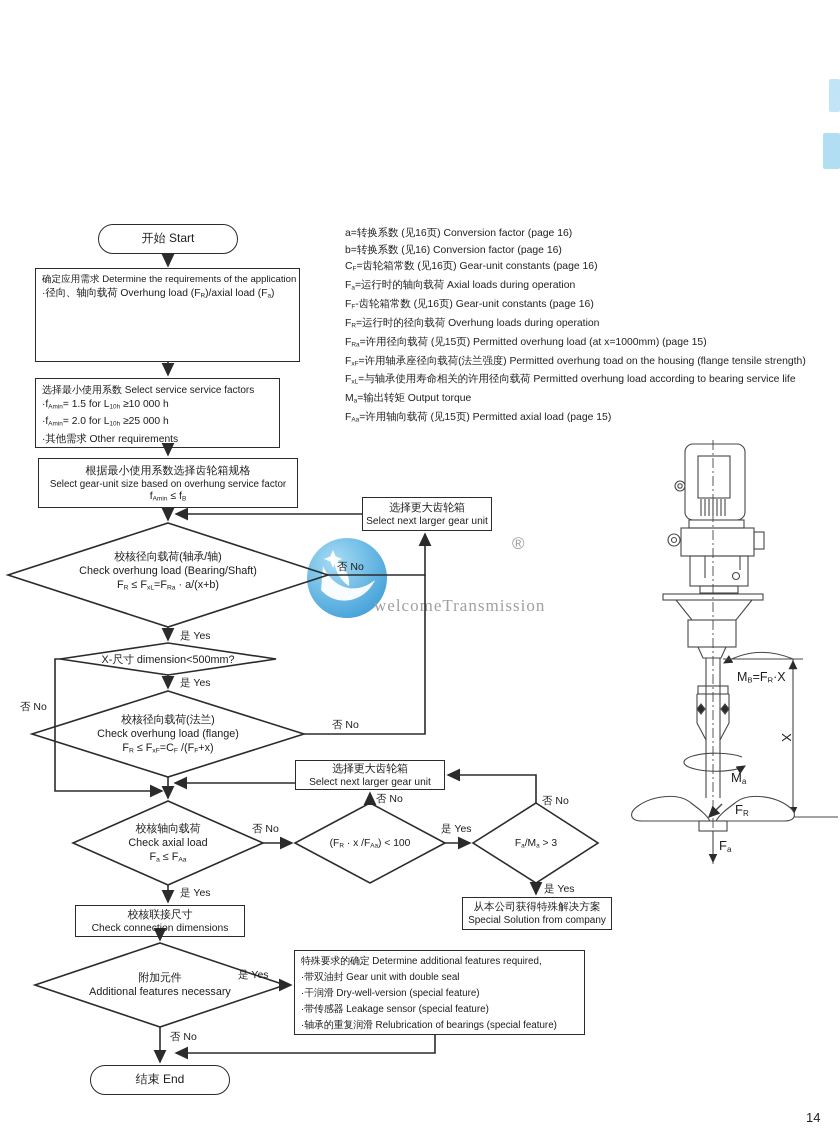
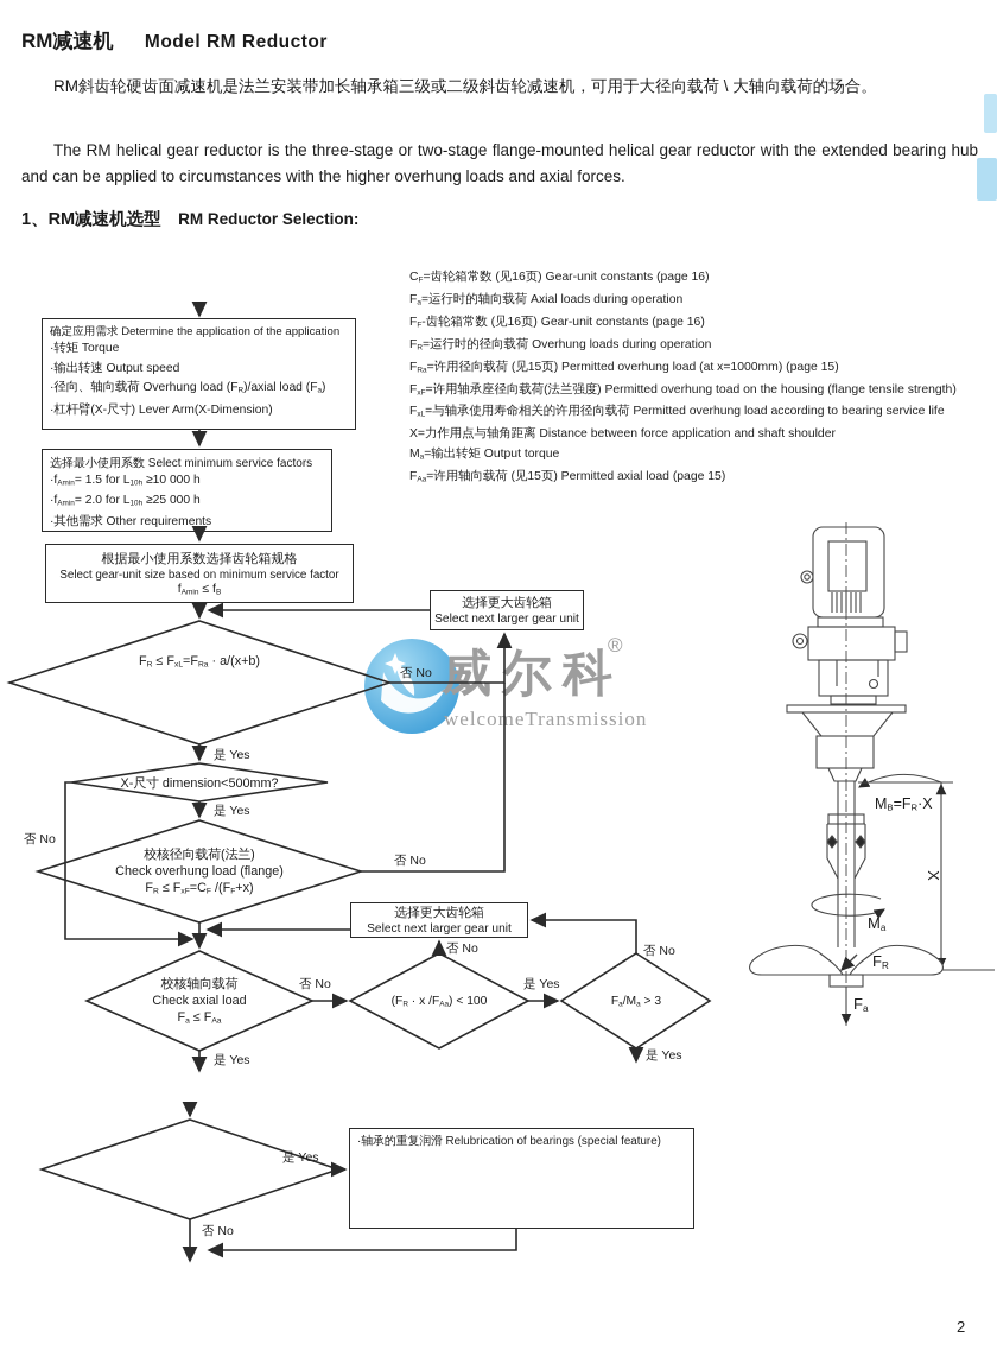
+ RM减速机 Model RM Reductor
+ RM斜齿轮硬齿面减速机是法兰安装带加长轴承箱三级或二级斜齿轮减速机，可用于大径向载荷 \ 大轴向载荷的场合。
+ The RM helical gear reductor is the three-stage or two-stage flange-mounted helical gear reductor with the extended bearing hub and can be applied to circumstances with the higher overhung loads and axial forces.
+ 1、RM减速机选型 RM Reductor Selection:
+ 威尔科
  ®
  welcomeTransmission
- a=转换系数 (见16页) Conversion factor (page 16)
- b=转换系数 (见16) Conversion factor (page 16)
  C =齿轮箱常数 (见16页) Gear-unit constants (page 16)
  F =运行时的轴向载荷 Axial loads during operation
  F -齿轮箱常数 (见16页) Gear-unit constants (page 16)
  F =运行时的径向载荷 Overhung loads during operation
  F =许用径向载荷 (见15页) Permitted overhung load (at x=1000mm) (page 15)
  F =许用轴承座径向载荷(法兰强度) Permitted overhung toad on the housing (flange tensile strength)
  F =与轴承使用寿命相关的许用径向载荷 Permitted overhung load according to bearing service life
+ X=力作用点与轴角距离 Distance between force application and shaft shoulder
  M =输出转矩 Output torque
  F =许用轴向载荷 (见15页) Permitted axial load (page 15)
- 开始 Start
- 确定应用需求 Determine the requirements of the application
+ 确定应用需求 Determine the application of the application
+ ·转矩 Torque
+ ·输出转速 Output speed
  ·径向、轴向载荷 Overhung load (F )/axial load (F )
+ ·杠杆臂(X-尺寸) Lever Arm(X-Dimension)
- 选择最小使用系数 Select service service factors
+ 选择最小使用系数 Select minimum service factors
  ·f = 1.5 for L ≥10 000 h
  ·f = 2.0 for L ≥25 000 h
  ·其他需求 Other requirements
  根据最小使用系数选择齿轮箱规格
- Select gear-unit size based on overhung service factor
+ Select gear-unit size based on minimum service factor
- 校核径向载荷(轴承/轴)
- Check overhung load (Bearing/Shaft)
  F ≤ F =F · a/(x+b)
  选择更大齿轮箱
  Select next larger gear unit
  X-尺寸 dimension<500mm?
  校核径向载荷(法兰)
  Check overhung load (flange)
  选择更大齿轮箱
  Select next larger gear unit
  校核轴向载荷
  Check axial load
  (F · x /F ) < 100
  F /M > 3
- 从本公司获得特殊解决方案
- Special Solution from company
- 校核联接尺寸
- Check connection dimensions
- 附加元件
- Additional features necessary
- 特殊要求的确定 Determine additional features required,
- ·带双油封 Gear unit with double seal
- ·干润滑 Dry-well-version (special feature)
- ·带传感器 Leakage sensor (special feature)
  ·轴承的重复润滑 Relubrication of bearings (special feature)
- 结束 End
  是 Yes
  是 Yes
  是 Yes
  是 Yes
  是 Yes
  是 Yes
  否 No
  否 No
  否 No
  否 No
  否 No
  否 No
  否 No
  MB=FR·X
  Ma
  FR
  Fa
- 14
+ 2
